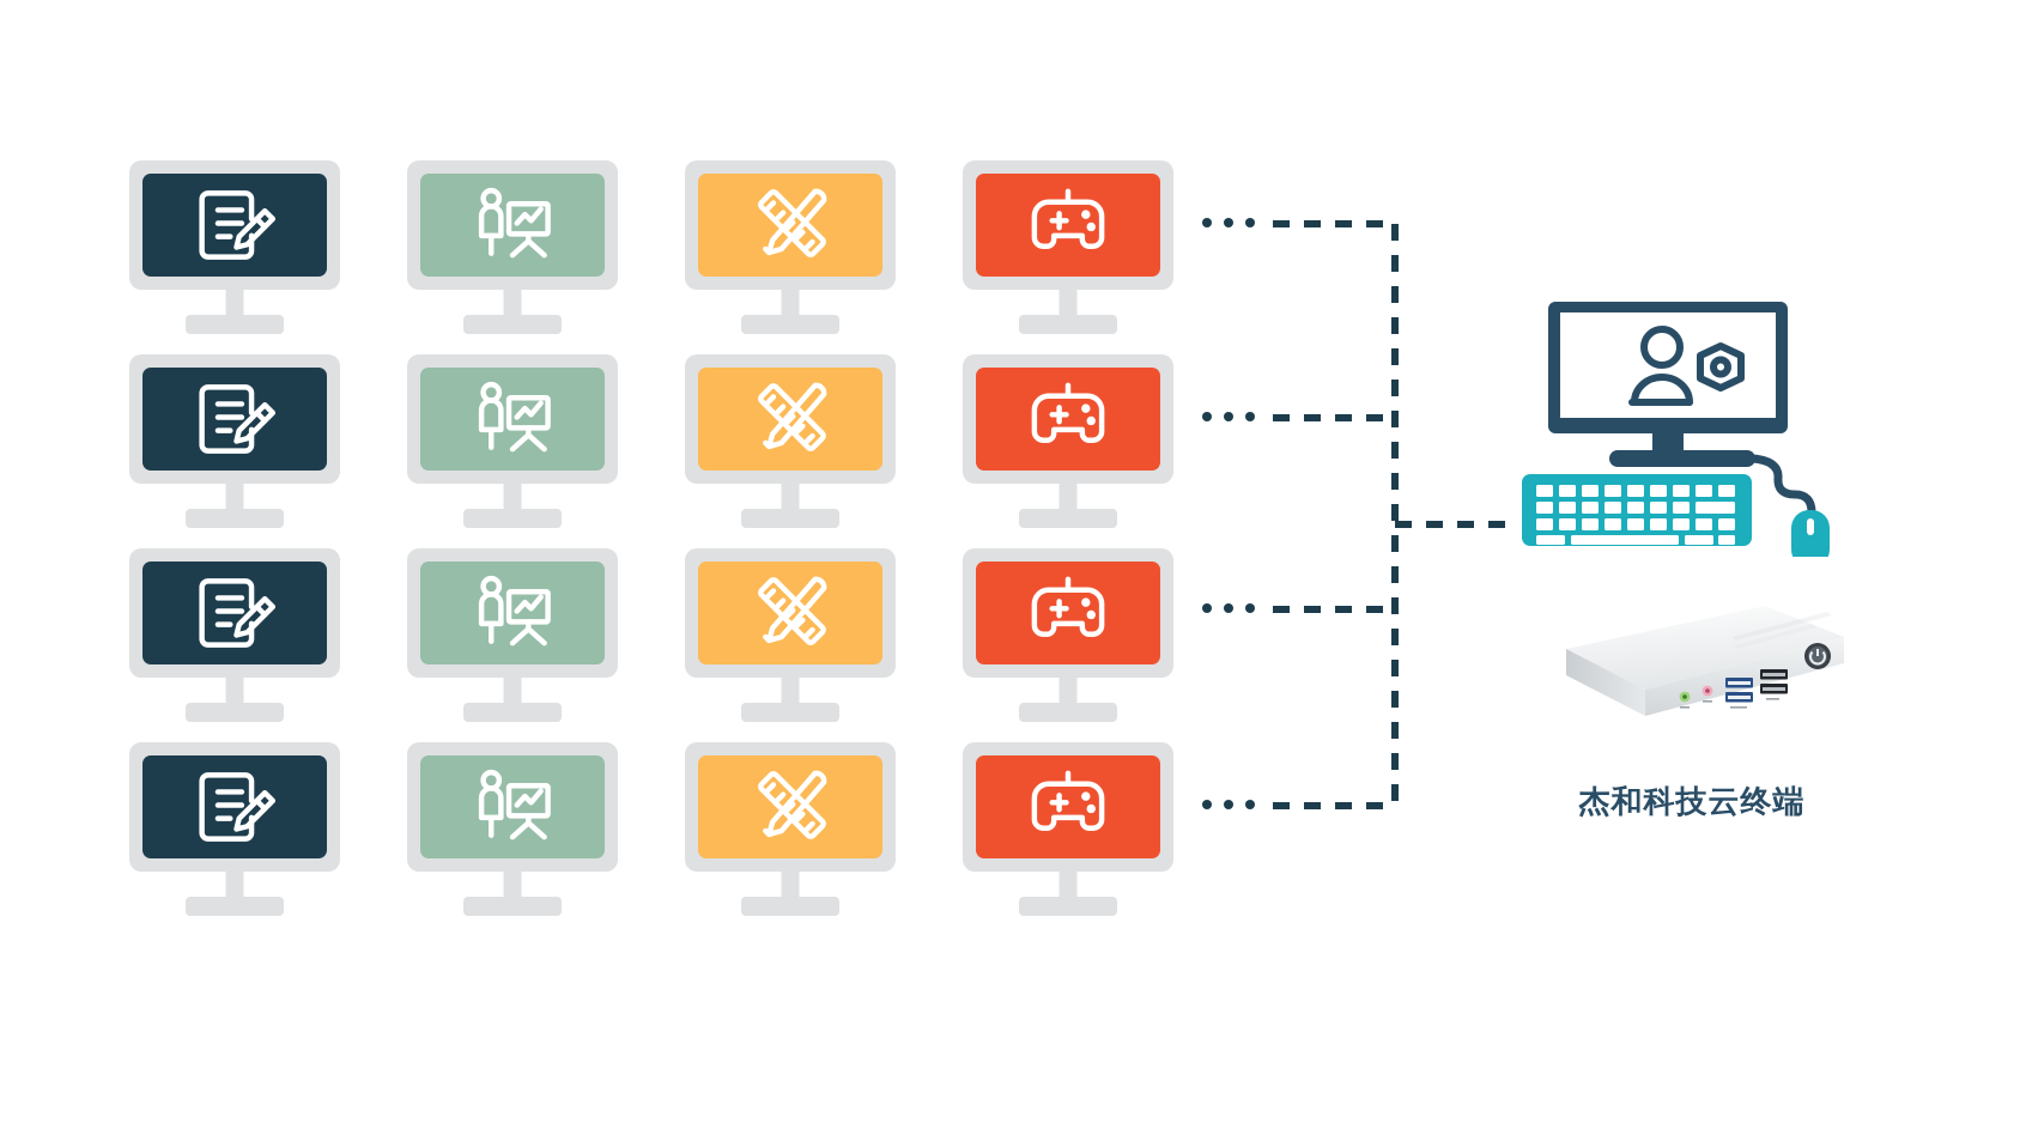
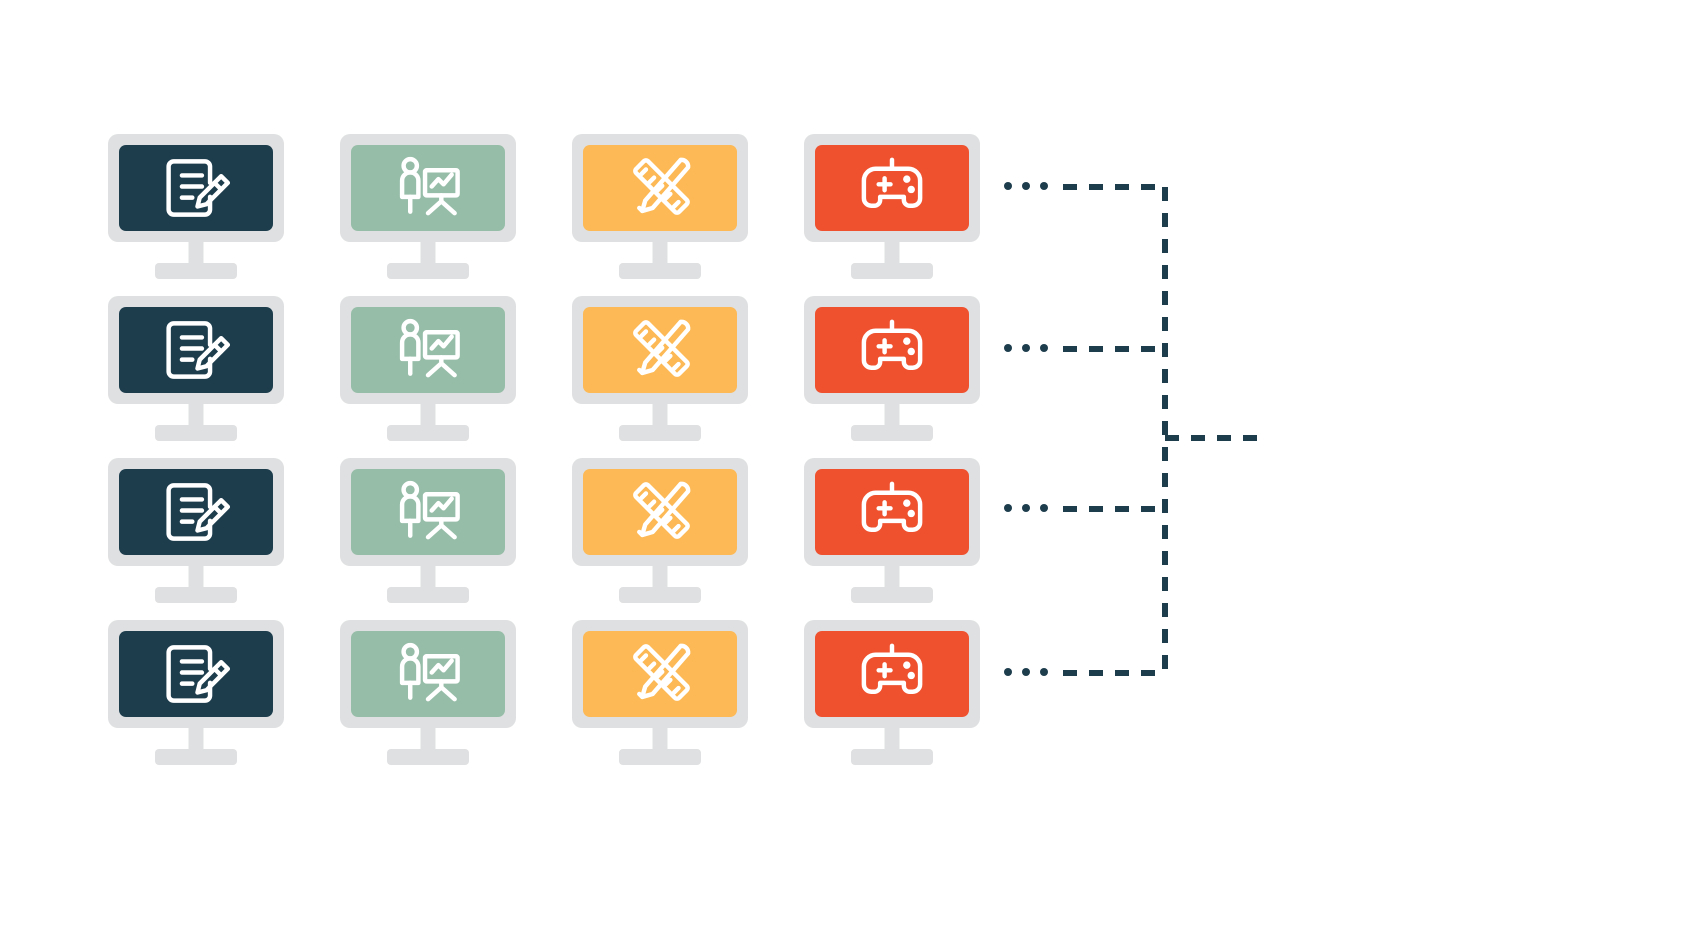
- 杰和科技云终端
